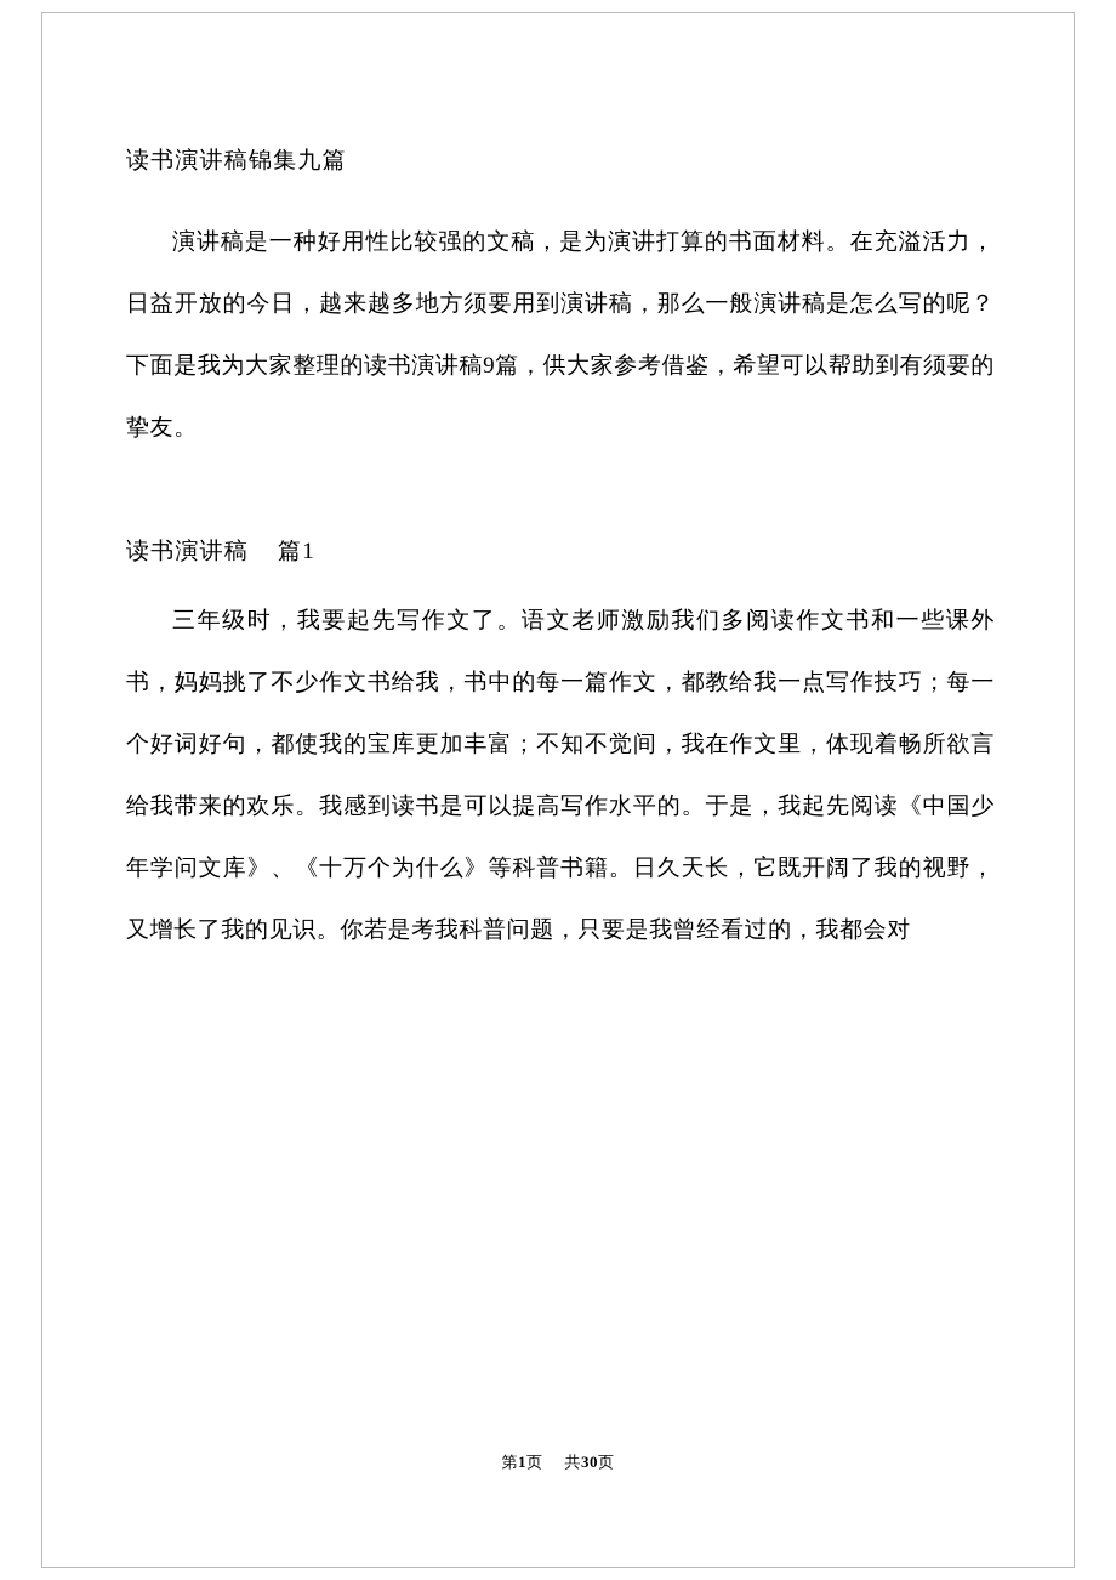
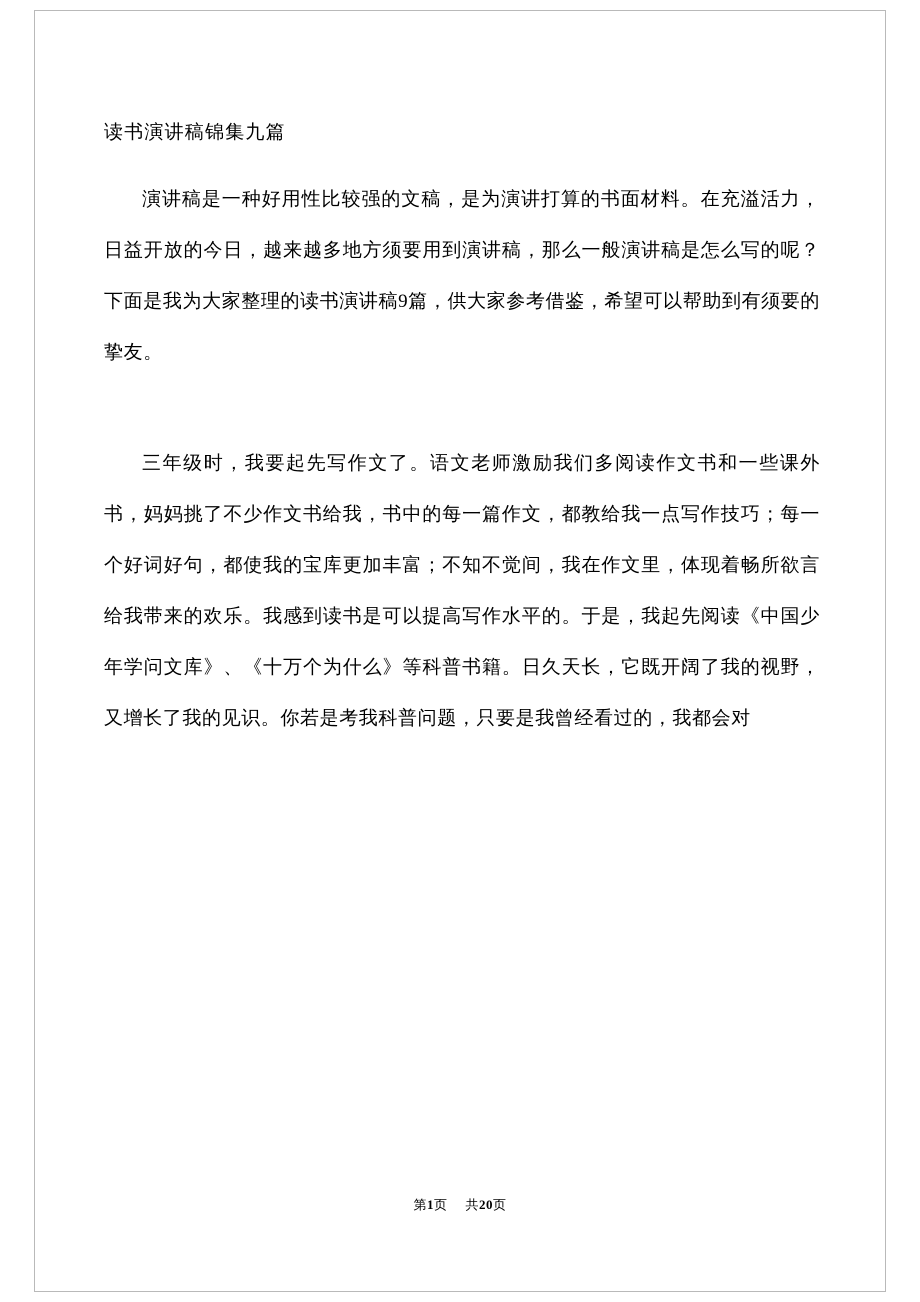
  读书演讲稿锦集九篇
  演讲稿是一种好用性比较强的文稿，是为演讲打算的书面材料。在充溢活力，日益开放的今日，越来越多地方须要用到演讲稿，那么一般演讲稿是怎么写的呢？下面是我为大家整理的读书演讲稿9篇，供大家参考借鉴，希望可以帮助到有须要的挚友。
- 读书演讲稿 篇1
  三年级时，我要起先写作文了。语文老师激励我们多阅读作文书和一些课外书，妈妈挑了不少作文书给我，书中的每一篇作文，都教给我一点写作技巧；每一个好词好句，都使我的宝库更加丰富；不知不觉间，我在作文里，体现着畅所欲言给我带来的欢乐。我感到读书是可以提高写作水平的。于是，我起先阅读《中国少年学问文库》、《十万个为什么》等科普书籍。日久天长，它既开阔了我的视野，又增长了我的见识。你若是考我科普问题，只要是我曾经看过的，我都会对
- 第1页 共30页
+ 第1页 共20页
